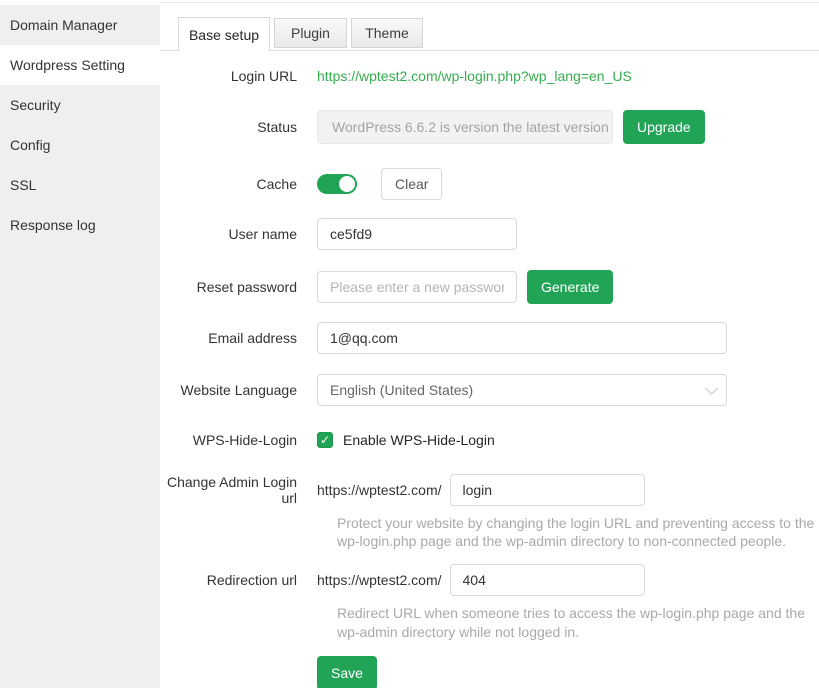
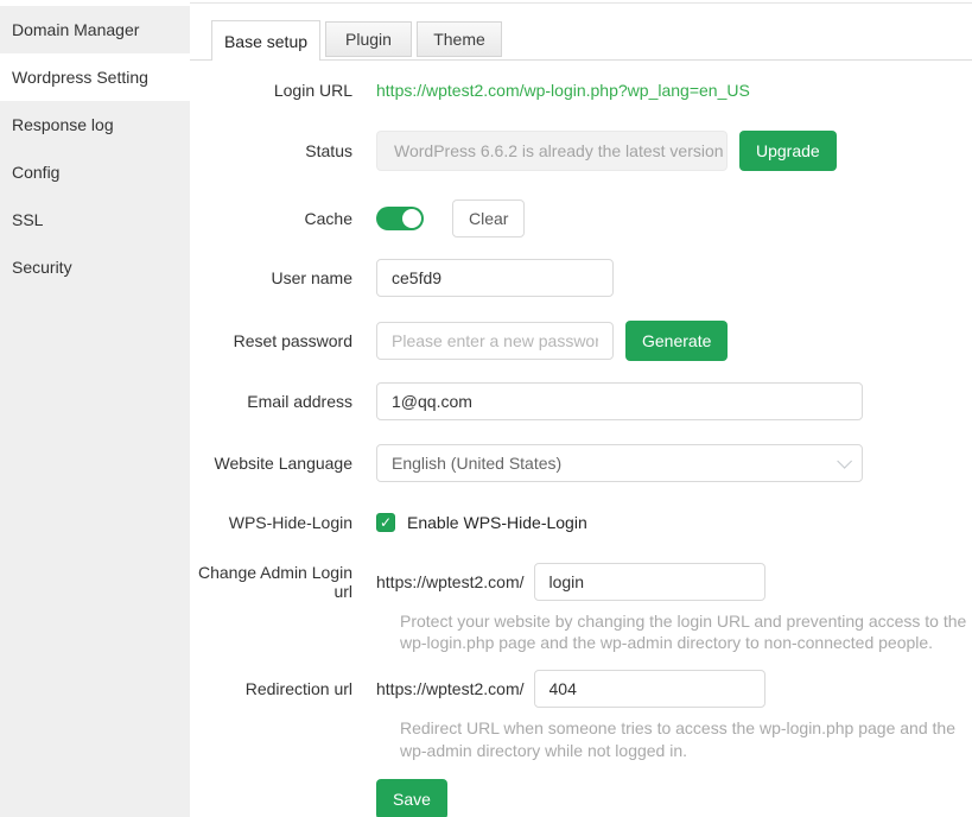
  Domain Manager
  Wordpress Setting
- Security
+ Response log
  Config
  SSL
- Response log
+ Security
  Base setup
  Plugin
  Theme
  Login URL
  https://wptest2.com/wp-login.php?wp_lang=en_US
  Status
- WordPress 6.6.2 is version the latest version
+ WordPress 6.6.2 is already the latest version
  Upgrade
  Cache
  Clear
  User name
  ce5fd9
  Reset password
  Please enter a new passwor
  Generate
  Email address
  1@qq.com
  Website Language
  English (United States)
  WPS-Hide-Login
  ✓
  Enable WPS-Hide-Login
  Change Admin Login url
  https://wptest2.com/
  login
  Protect your website by changing the login URL and preventing access to the wp-login.php page and the wp-admin directory to non-connected people.
  Redirection url
  https://wptest2.com/
  404
  Redirect URL when someone tries to access the wp-login.php page and the wp-admin directory while not logged in.
  Save
